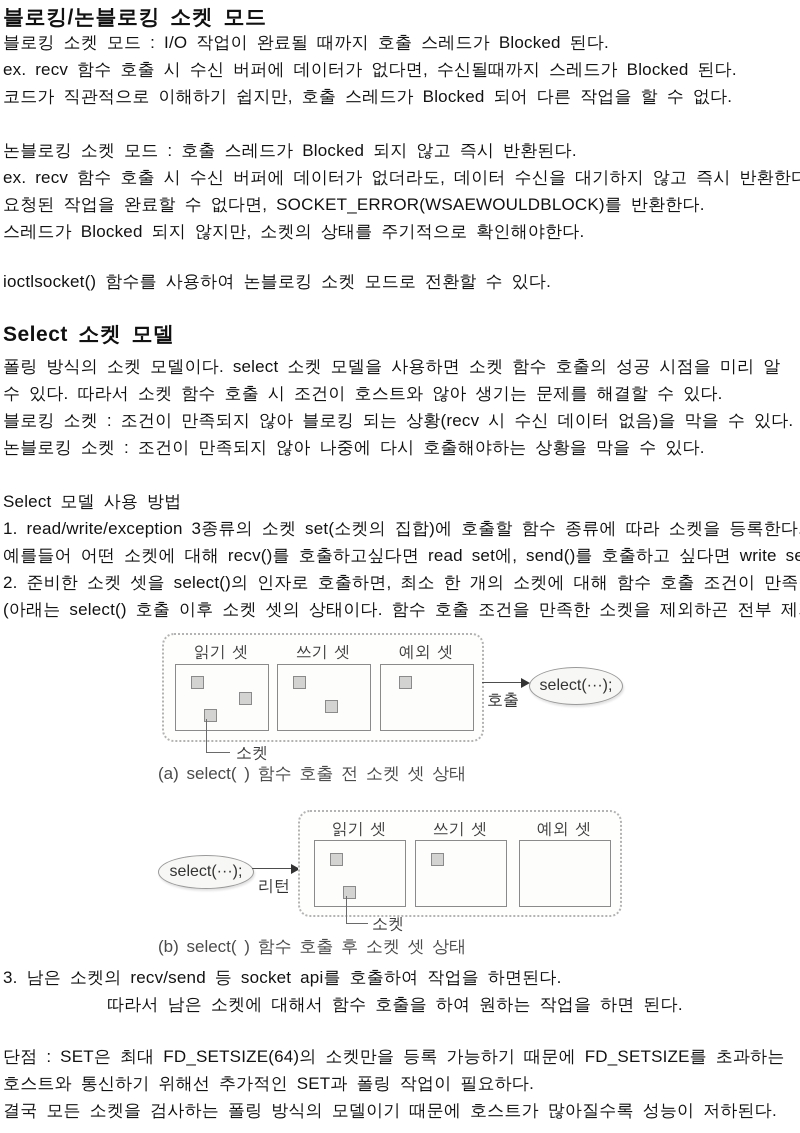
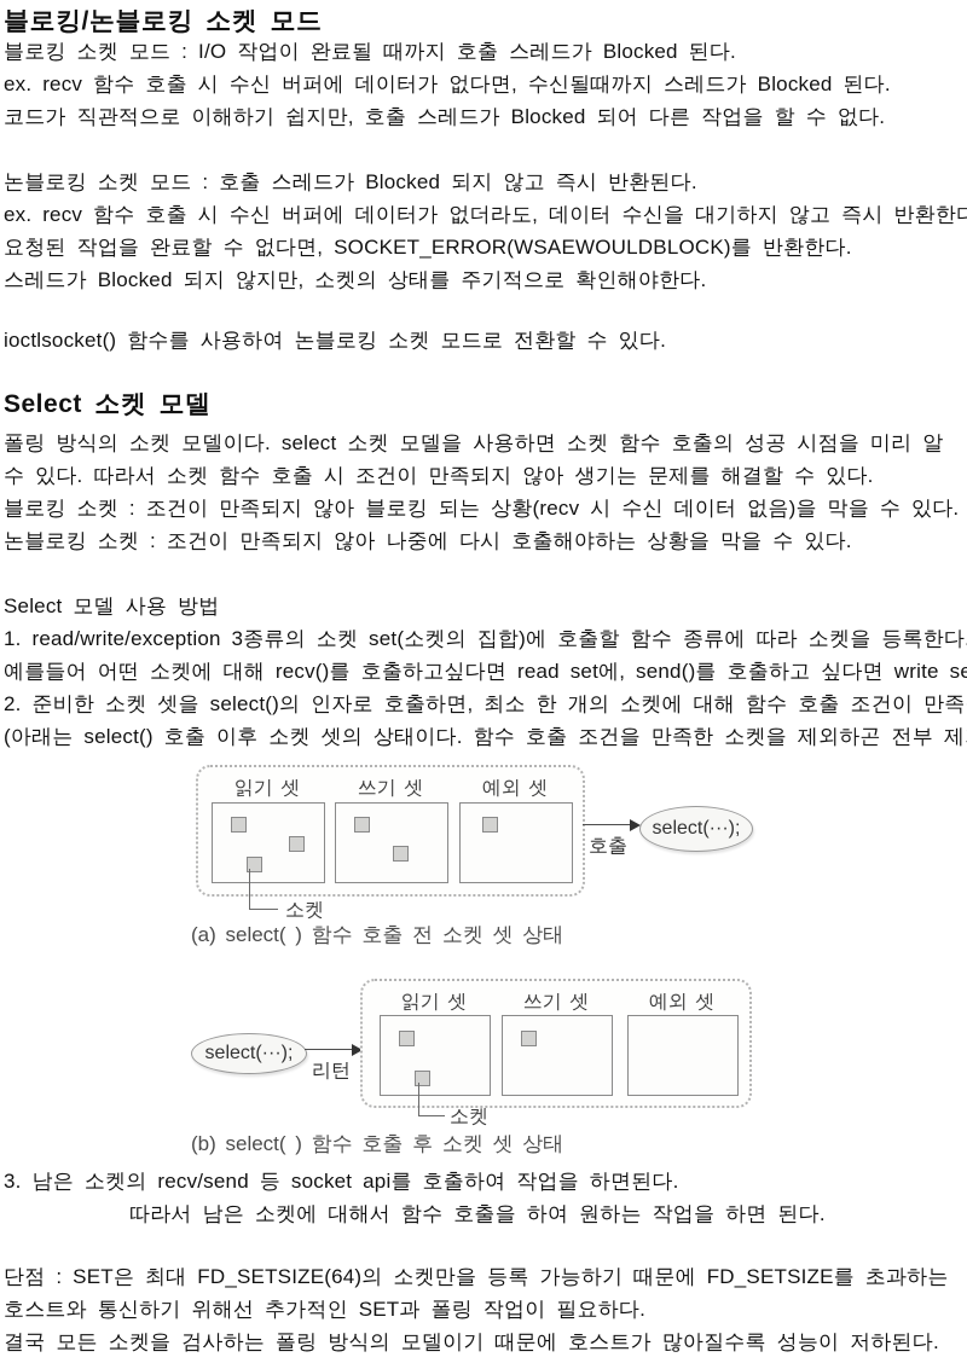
  블로킹/논블로킹 소켓 모드
  블로킹 소켓 모드 : I/O 작업이 완료될 때까지 호출 스레드가 Blocked 된다.
  ex. recv 함수 호출 시 수신 버퍼에 데이터가 없다면, 수신될때까지 스레드가 Blocked 된다.
  코드가 직관적으로 이해하기 쉽지만, 호출 스레드가 Blocked 되어 다른 작업을 할 수 없다.
  논블로킹 소켓 모드 : 호출 스레드가 Blocked 되지 않고 즉시 반환된다.
  ex. recv 함수 호출 시 수신 버퍼에 데이터가 없더라도, 데이터 수신을 대기하지 않고 즉시 반환한
  요청된 작업을 완료할 수 없다면, SOCKET_ERROR(WSAEWOULDBLOCK)를 반환한다.
  스레드가 Blocked 되지 않지만, 소켓의 상태를 주기적으로 확인해야한다.
  ioctlsocket() 함수를 사용하여 논블로킹 소켓 모드로 전환할 수 있다.
  Select 소켓 모델
  폴링 방식의 소켓 모델이다. select 소켓 모델을 사용하면 소켓 함수 호출의 성공 시점을 미리 알
- 수 있다. 따라서 소켓 함수 호출 시 조건이 호스트와 않아 생기는 문제를 해결할 수 있다.
+ 수 있다. 따라서 소켓 함수 호출 시 조건이 만족되지 않아 생기는 문제를 해결할 수 있다.
  블로킹 소켓 : 조건이 만족되지 않아 블로킹 되는 상황(recv 시 수신 데이터 없음)을 막을 수 있다.
  논블로킹 소켓 : 조건이 만족되지 않아 나중에 다시 호출해야하는 상황을 막을 수 있다.
  Select 모델 사용 방법
  1. read/write/exception 3종류의 소켓 set(소켓의 집합)에 호출할 함수 종류에 따라 소켓을 등록한다
  예를들어 어떤 소켓에 대해 recv()를 호출하고싶다면 read set에, send()를 호출하고 싶다면 write se
  2. 준비한 소켓 셋을 select()의 인자로 호출하면, 최소 한 개의 소켓에 대해 함수 호출 조건이 만족
  (아래는 select() 호출 이후 소켓 셋의 상태이다. 함수 호출 조건을 만족한 소켓을 제외하곤 전부 제
  읽기 셋
  쓰기 셋
  예외 셋
  소켓
  호출
  select(···);
  (a) select( ) 함수 호출 전 소켓 셋 상태
  select(···);
  리턴
  읽기 셋
  쓰기 셋
  예외 셋
  소켓
  (b) select( ) 함수 호출 후 소켓 셋 상태
  3. 남은 소켓의 recv/send 등 socket api를 호출하여 작업을 하면된다.
  따라서 남은 소켓에 대해서 함수 호출을 하여 원하는 작업을 하면 된다.
  단점 : SET은 최대 FD_SETSIZE(64)의 소켓만을 등록 가능하기 때문에 FD_SETSIZE를 초과하는
  호스트와 통신하기 위해선 추가적인 SET과 폴링 작업이 필요하다.
  결국 모든 소켓을 검사하는 폴링 방식의 모델이기 때문에 호스트가 많아질수록 성능이 저하된다.
